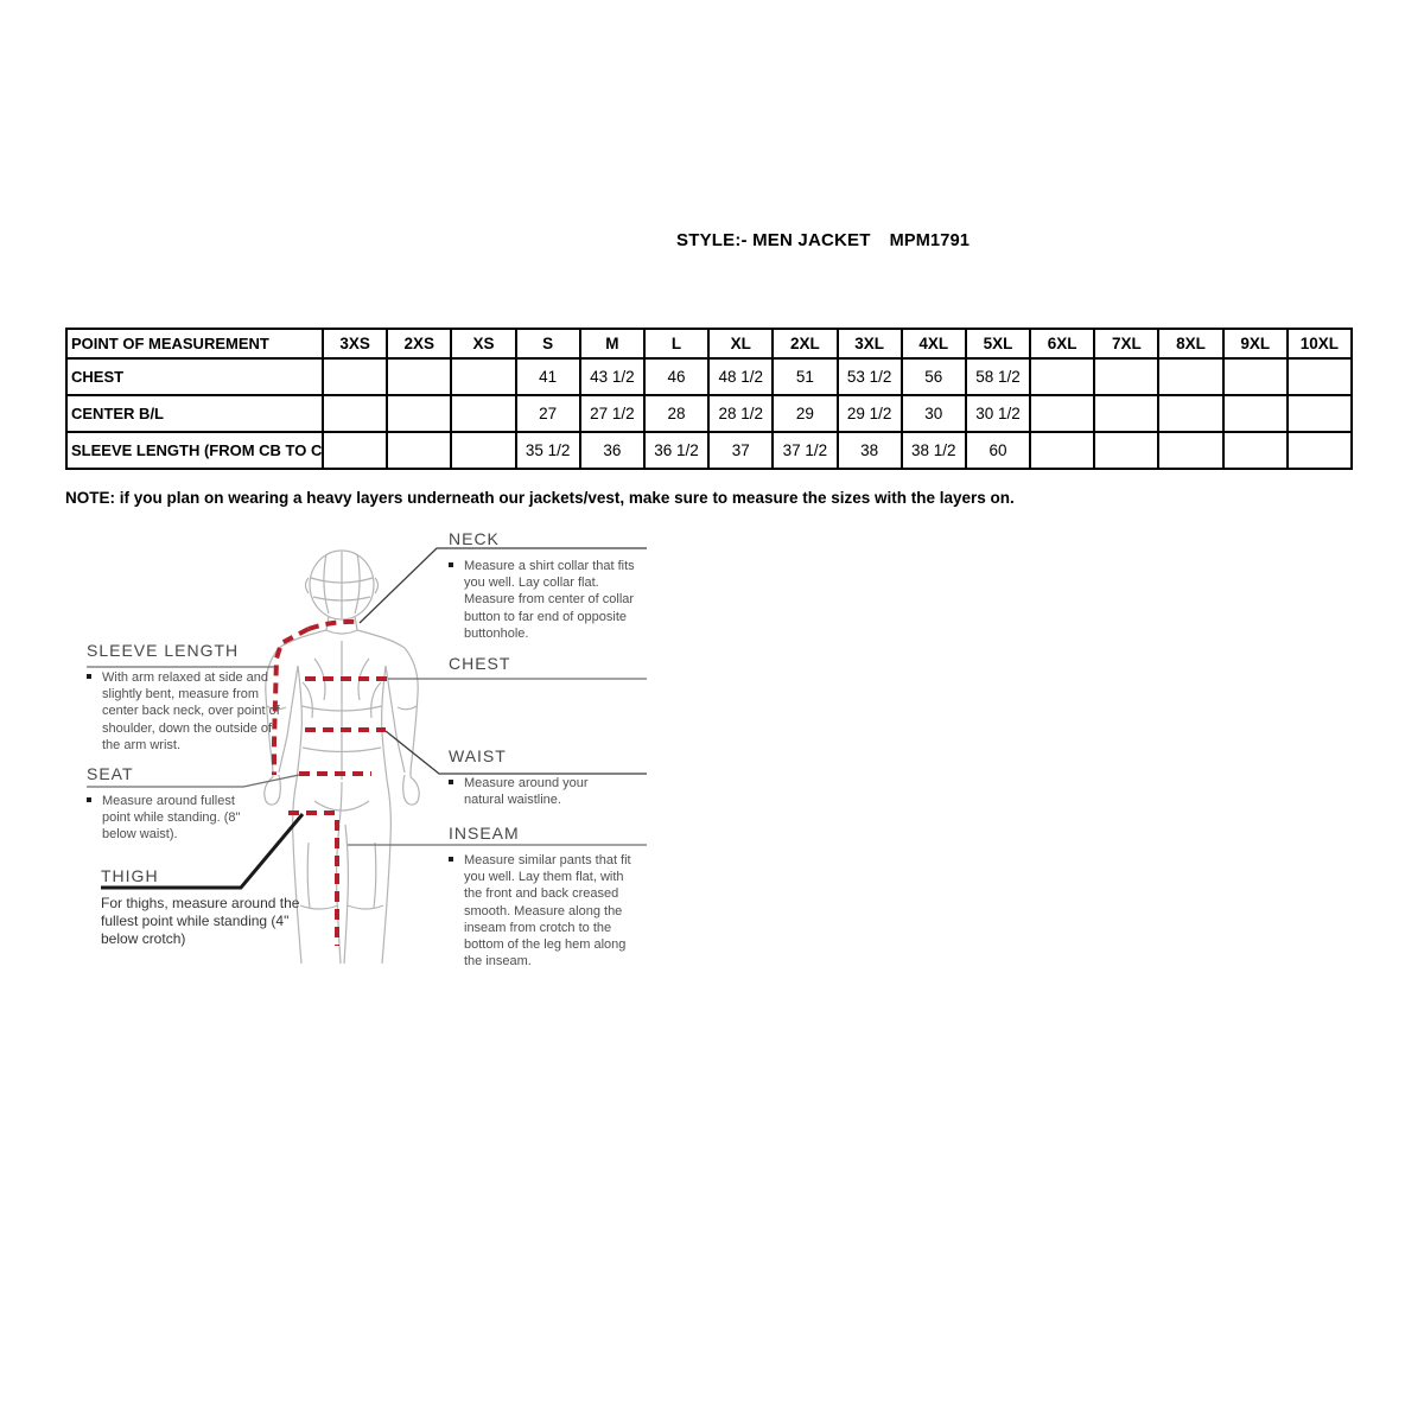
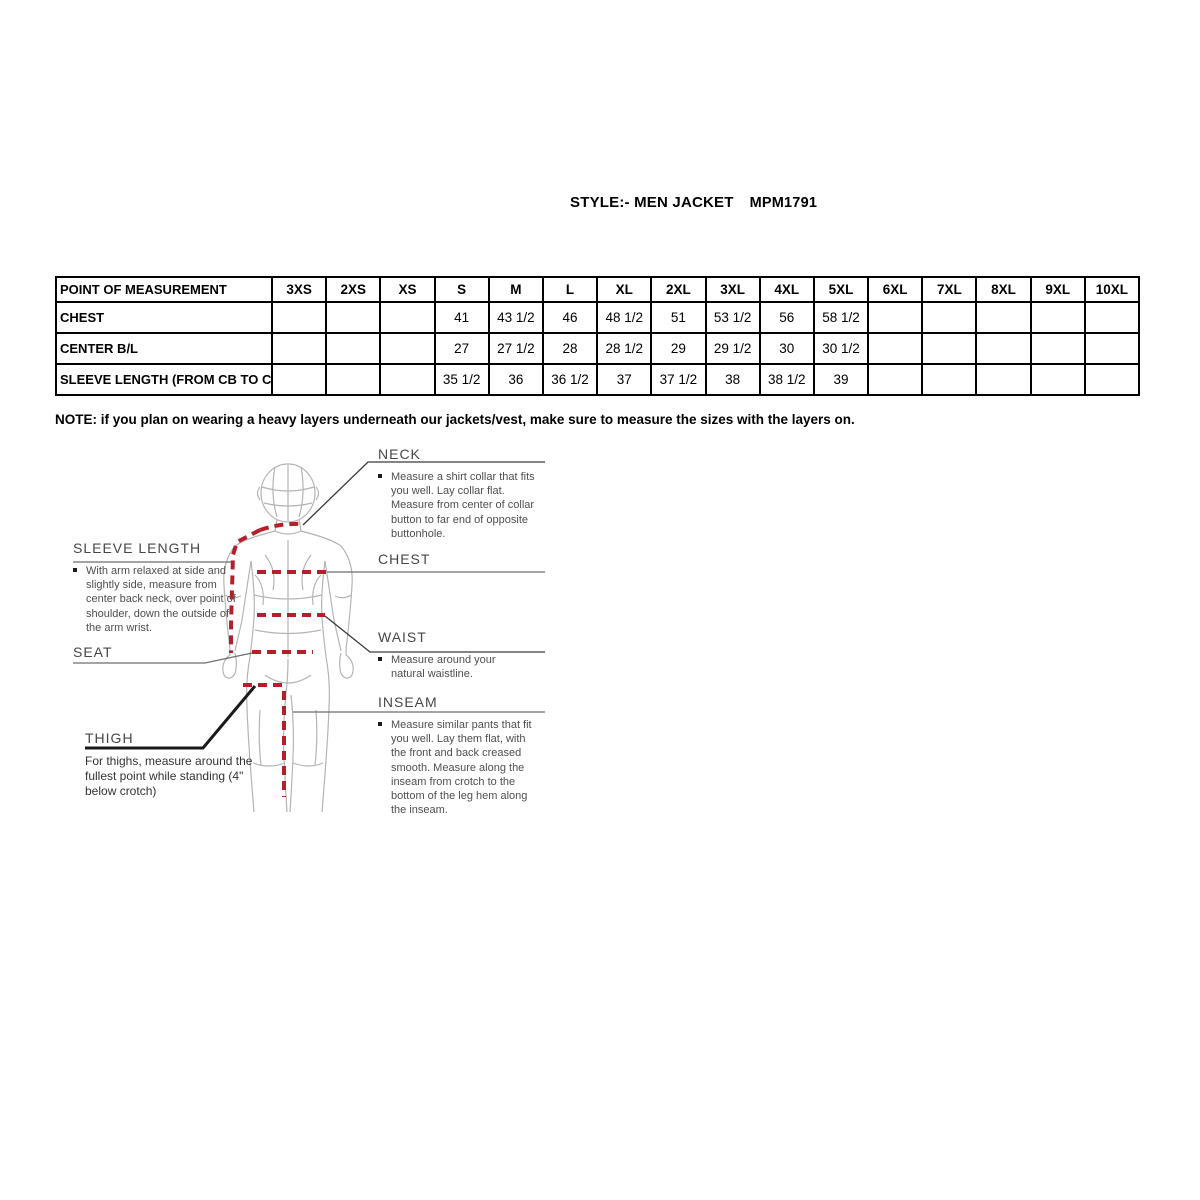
  STYLE:- MEN JACKET
  MPM1791
  POINT OF MEASUREMENT	3XS	2XS	XS	S	M	L	XL	2XL	3XL	4XL	5XL	6XL	7XL	8XL	9XL	10XL
  CHEST				41	43 1/2	46	48 1/2	51	53 1/2	56	58 1/2
  CENTER B/L				27	27 1/2	28	28 1/2	29	29 1/2	30	30 1/2
- SLEEVE LENGTH (FROM CB TO C				35 1/2	36	36 1/2	37	37 1/2	38	38 1/2	60
+ SLEEVE LENGTH (FROM CB TO C				35 1/2	36	36 1/2	37	37 1/2	38	38 1/2	39
  NOTE: if you plan on wearing a heavy layers underneath our jackets/vest, make sure to measure the sizes with the layers on.
  NECK
  Measure a shirt collar that fits you well. Lay collar flat. Measure from center of collar button to far end of opposite buttonhole.
  CHEST
  WAIST
  Measure around your natural waistline.
  INSEAM
  Measure similar pants that fit you well. Lay them flat, with the front and back creased smooth. Measure along the inseam from crotch to the bottom of the leg hem along the inseam.
  SLEEVE LENGTH
- With arm relaxed at side and slightly bent, measure from center back neck, over point of shoulder, down the outside of the arm wrist.
+ With arm relaxed at side and slightly side, measure from center back neck, over point of shoulder, down the outside of the arm wrist.
  SEAT
- Measure around fullest point while standing. (8" below waist).
  THIGH
  For thighs, measure around the fullest point while standing (4" below crotch)
